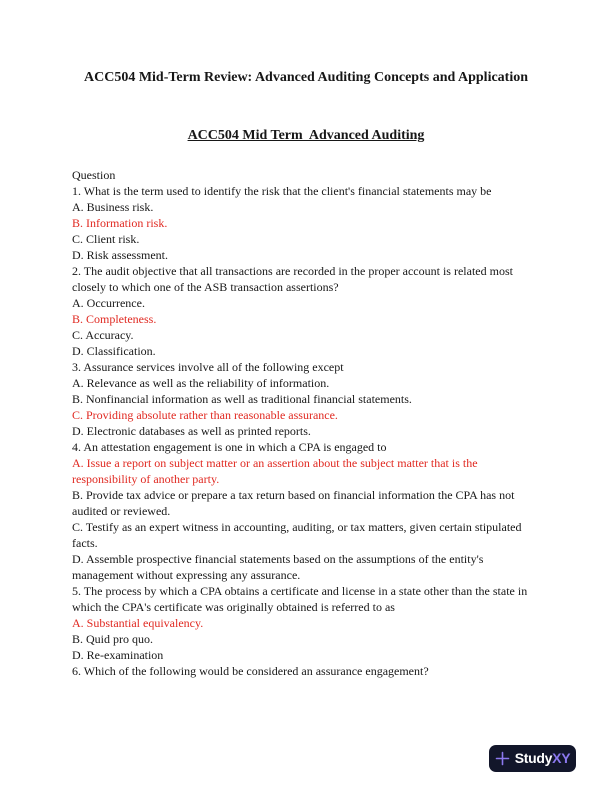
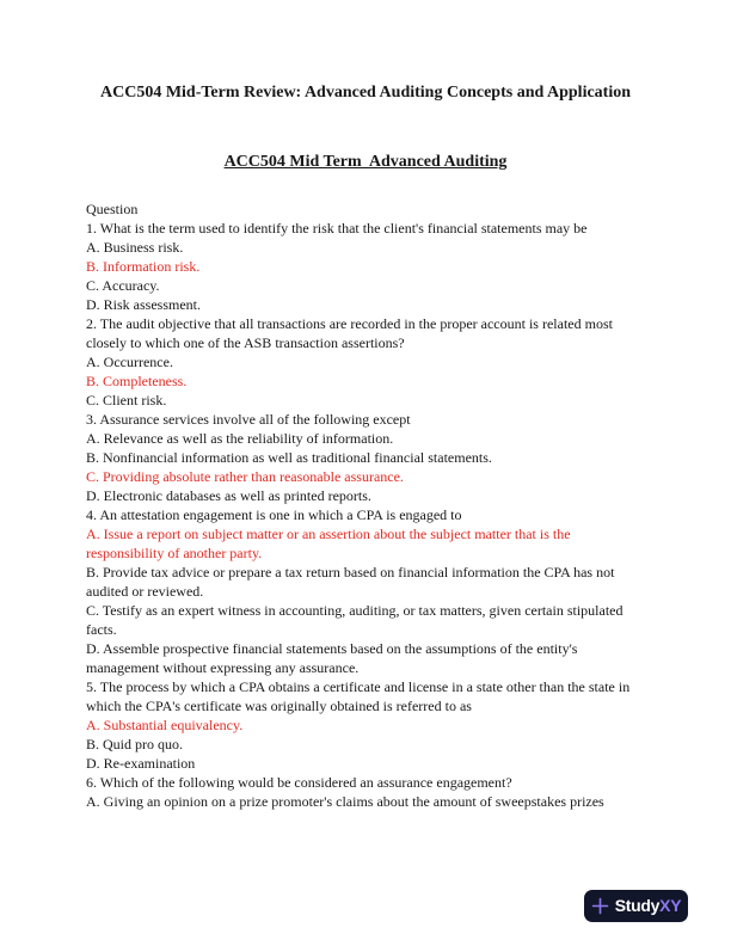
  ACC504 Mid-Term Review: Advanced Auditing Concepts and Application
  ACC504 Mid Term Advanced Auditing
  Question
  1. What is the term used to identify the risk that the client's financial statements may be
  A. Business risk.
  B. Information risk.
- C. Client risk.
+ C. Accuracy.
  D. Risk assessment.
  2. The audit objective that all transactions are recorded in the proper account is related most
  closely to which one of the ASB transaction assertions?
  A. Occurrence.
  B. Completeness.
- C. Accuracy.
+ C. Client risk.
- D. Classification.
  3. Assurance services involve all of the following except
  A. Relevance as well as the reliability of information.
  B. Nonfinancial information as well as traditional financial statements.
  C. Providing absolute rather than reasonable assurance.
  D. Electronic databases as well as printed reports.
  4. An attestation engagement is one in which a CPA is engaged to
  A. Issue a report on subject matter or an assertion about the subject matter that is the
  responsibility of another party.
  B. Provide tax advice or prepare a tax return based on financial information the CPA has not
  audited or reviewed.
  C. Testify as an expert witness in accounting, auditing, or tax matters, given certain stipulated
  facts.
  D. Assemble prospective financial statements based on the assumptions of the entity's
  management without expressing any assurance.
  5. The process by which a CPA obtains a certificate and license in a state other than the state in
  which the CPA's certificate was originally obtained is referred to as
  A. Substantial equivalency.
  B. Quid pro quo.
  D. Re-examination
  6. Which of the following would be considered an assurance engagement?
+ A. Giving an opinion on a prize promoter's claims about the amount of sweepstakes prizes
  StudyXY
